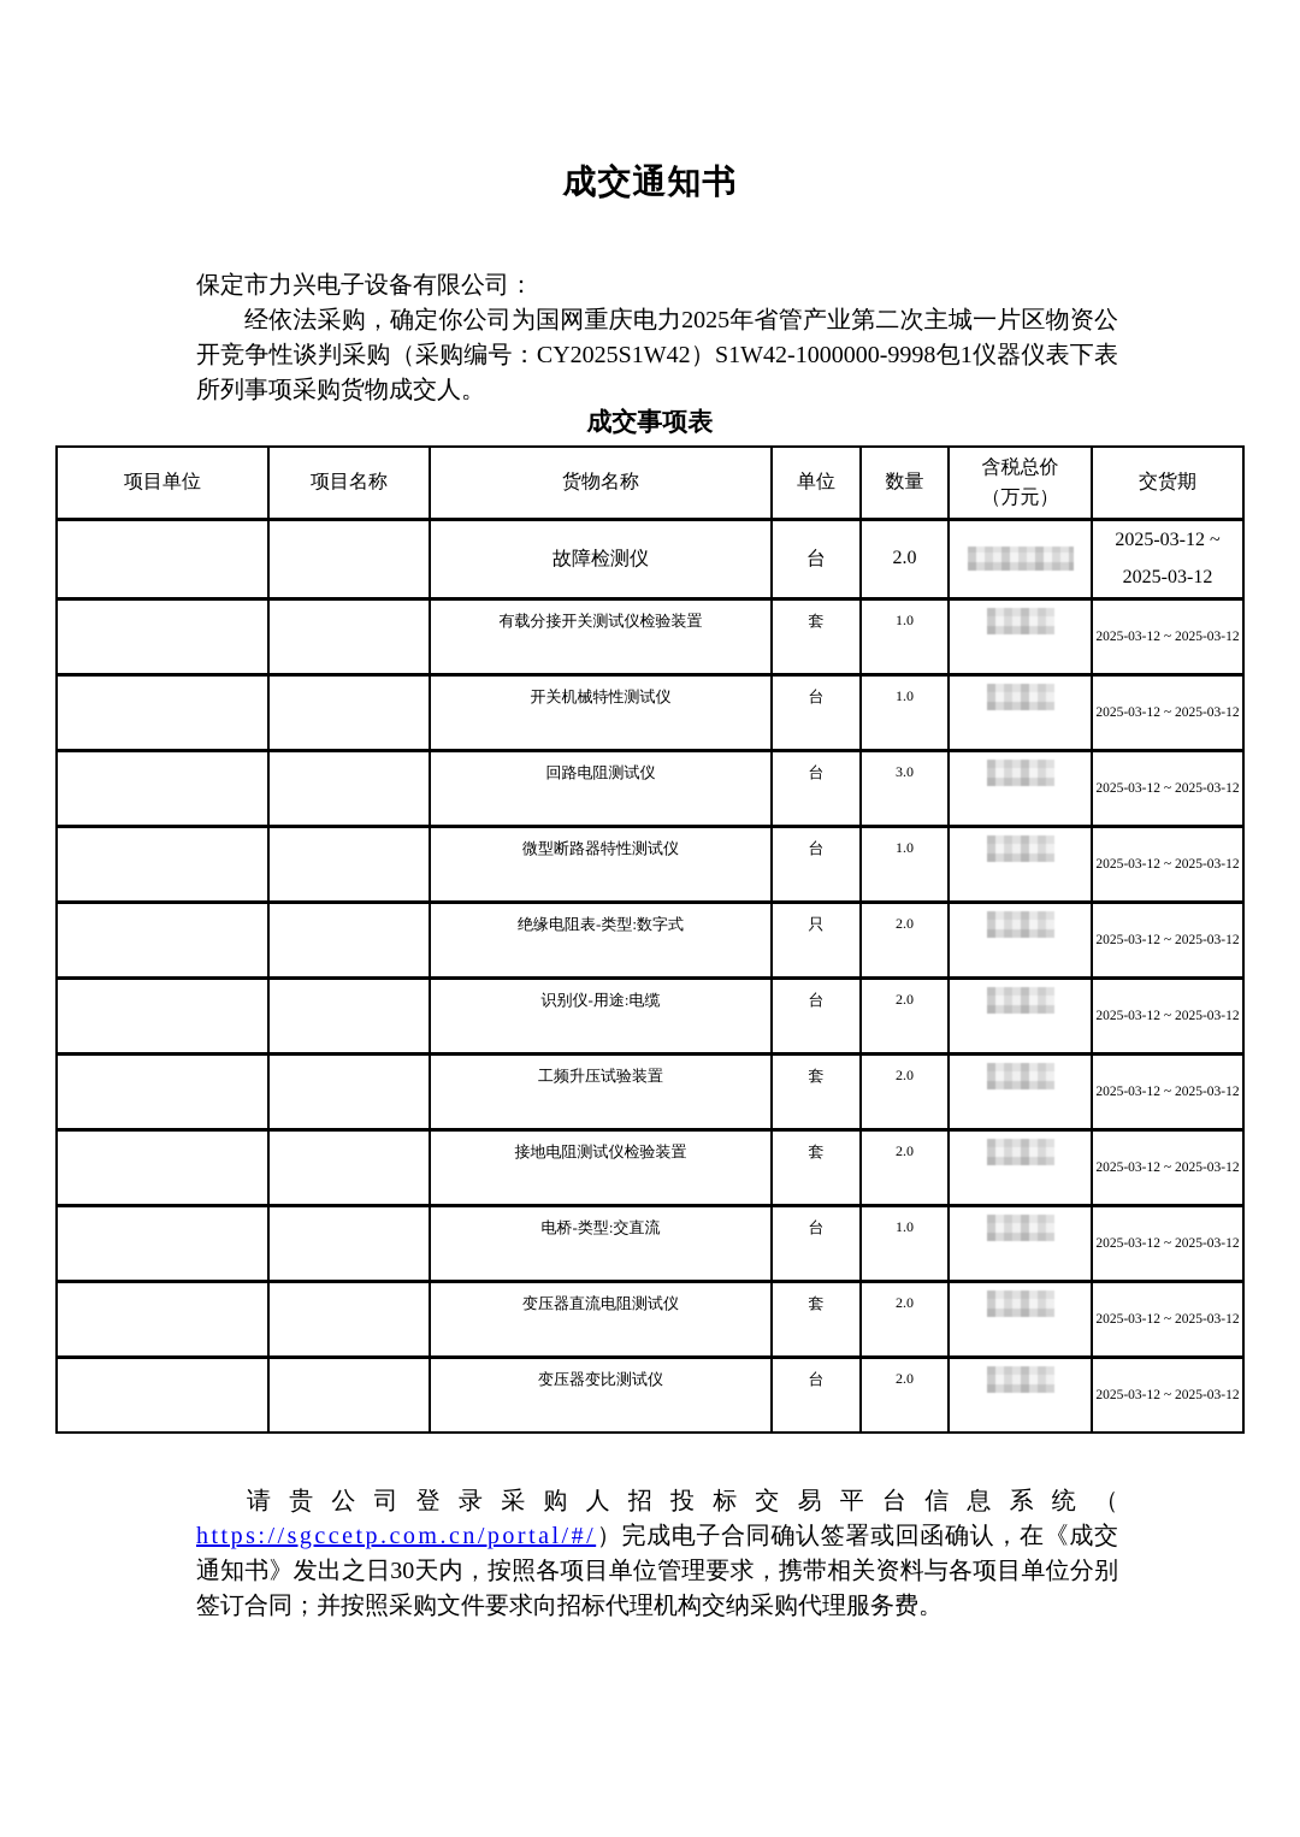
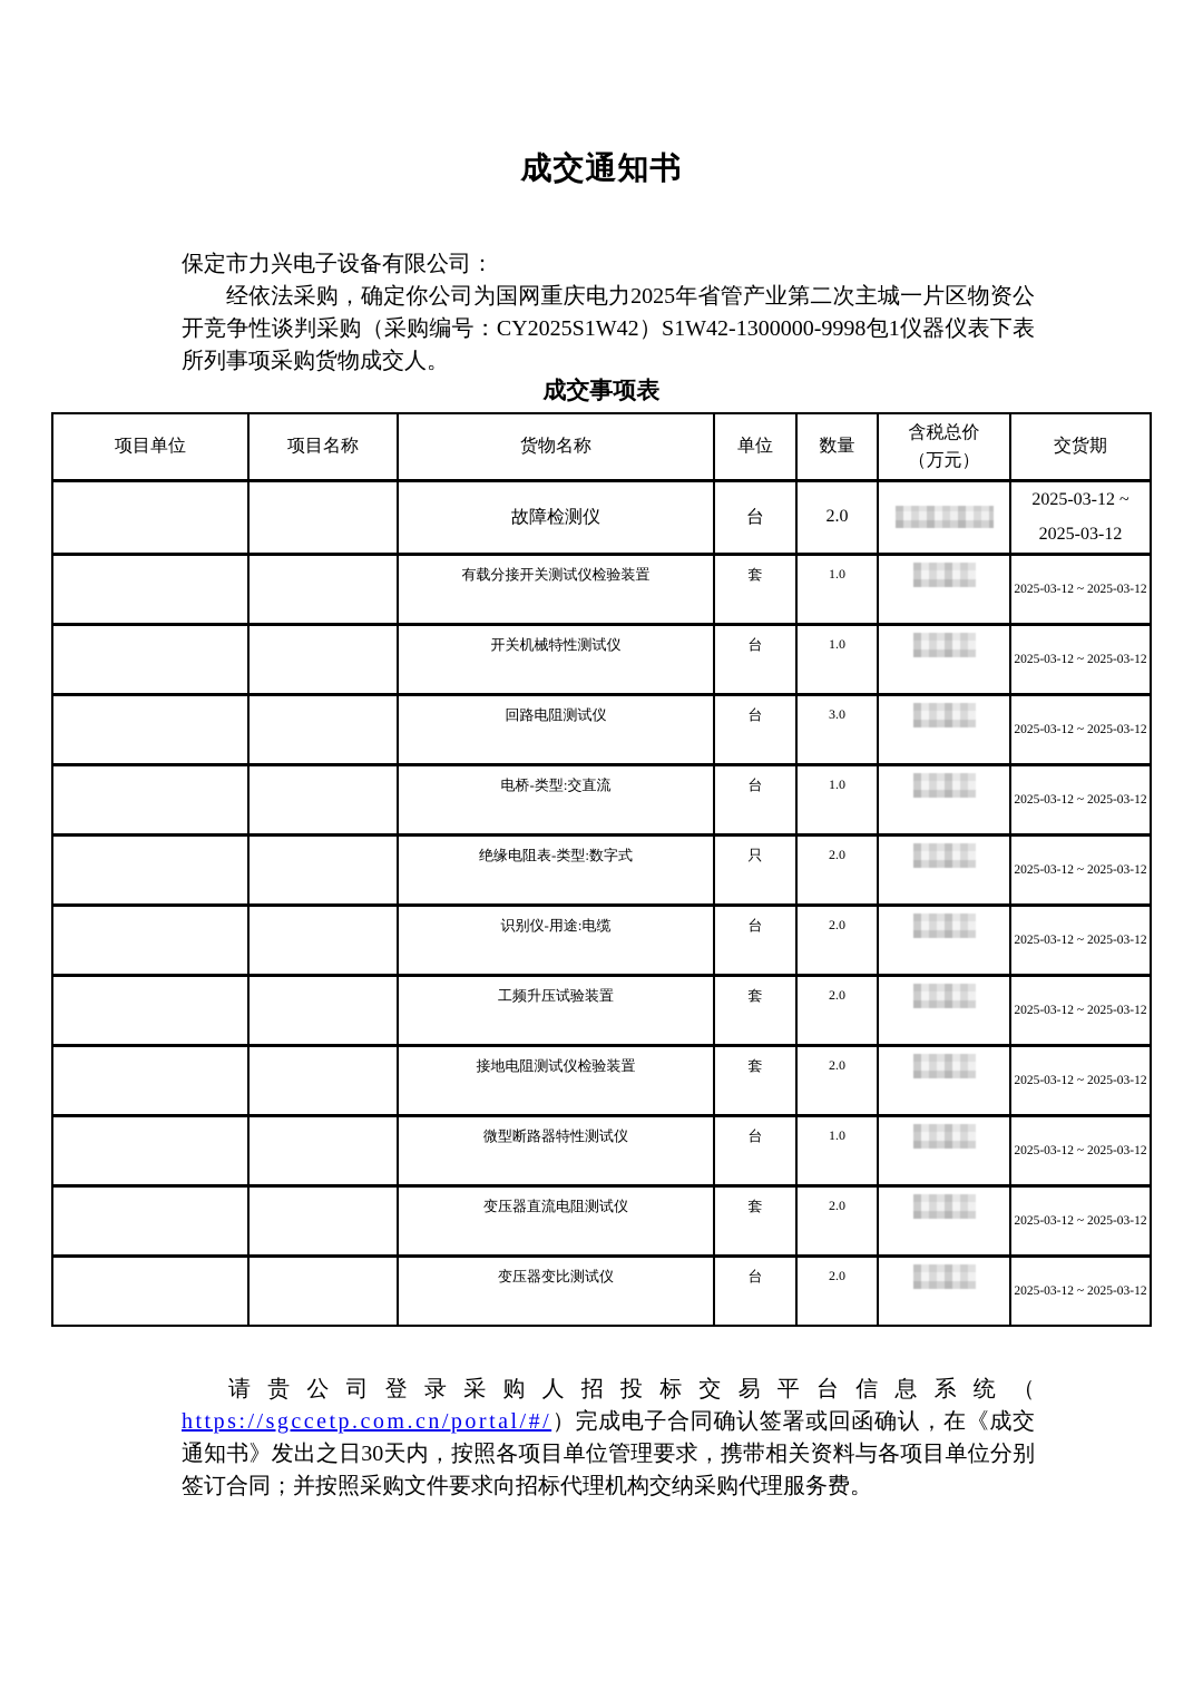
  成交通知书
  保定市力兴电子设备有限公司：
- 经依法采购，确定你公司为国网重庆电力2025年省管产业第二次主城一片区物资公开竞争性谈判采购（采购编号：CY2025S1W42）S1W42-1000000-9998包1仪器仪表下表所列事项采购货物成交人。
+ 经依法采购，确定你公司为国网重庆电力2025年省管产业第二次主城一片区物资公开竞争性谈判采购（采购编号：CY2025S1W42）S1W42-1300000-9998包1仪器仪表下表所列事项采购货物成交人。
  成交事项表
  项目单位	项目名称	货物名称	单位	数量	含税总价 （万元）	交货期
  		故障检测仪	台	2.0		2025-03-12 ~ 2025-03-12
  		有载分接开关测试仪检验装置	套	1.0		2025-03-12 ~ 2025-03-12
  		开关机械特性测试仪	台	1.0		2025-03-12 ~ 2025-03-12
  		回路电阻测试仪	台	3.0		2025-03-12 ~ 2025-03-12
- 		微型断路器特性测试仪	台	1.0		2025-03-12 ~ 2025-03-12
+ 		电桥-类型:交直流	台	1.0		2025-03-12 ~ 2025-03-12
  		绝缘电阻表-类型:数字式	只	2.0		2025-03-12 ~ 2025-03-12
  		识别仪-用途:电缆	台	2.0		2025-03-12 ~ 2025-03-12
  		工频升压试验装置	套	2.0		2025-03-12 ~ 2025-03-12
  		接地电阻测试仪检验装置	套	2.0		2025-03-12 ~ 2025-03-12
- 		电桥-类型:交直流	台	1.0		2025-03-12 ~ 2025-03-12
+ 		微型断路器特性测试仪	台	1.0		2025-03-12 ~ 2025-03-12
  		变压器直流电阻测试仪	套	2.0		2025-03-12 ~ 2025-03-12
  		变压器变比测试仪	台	2.0		2025-03-12 ~ 2025-03-12
  请贵公司登录采购人招投标交易平台信息系统（
  https://sgccetp.com.cn/portal/#/）完成电子合同确认签署或回函确认，在《成交通知书》发出之日30天内，按照各项目单位管理要求，携带相关资料与各项目单位分别签订合同；并按照采购文件要求向招标代理机构交纳采购代理服务费。
